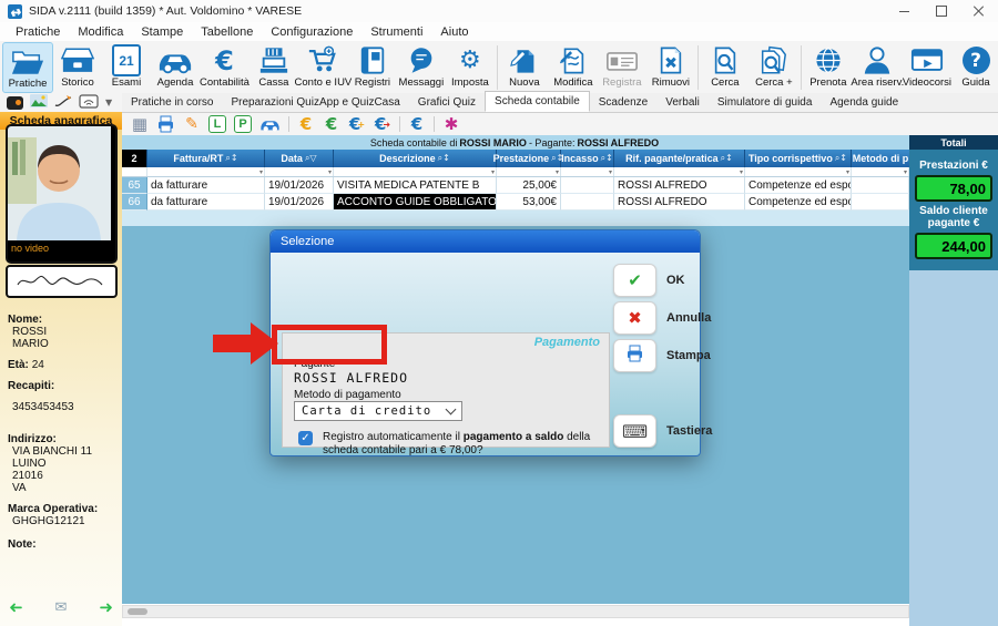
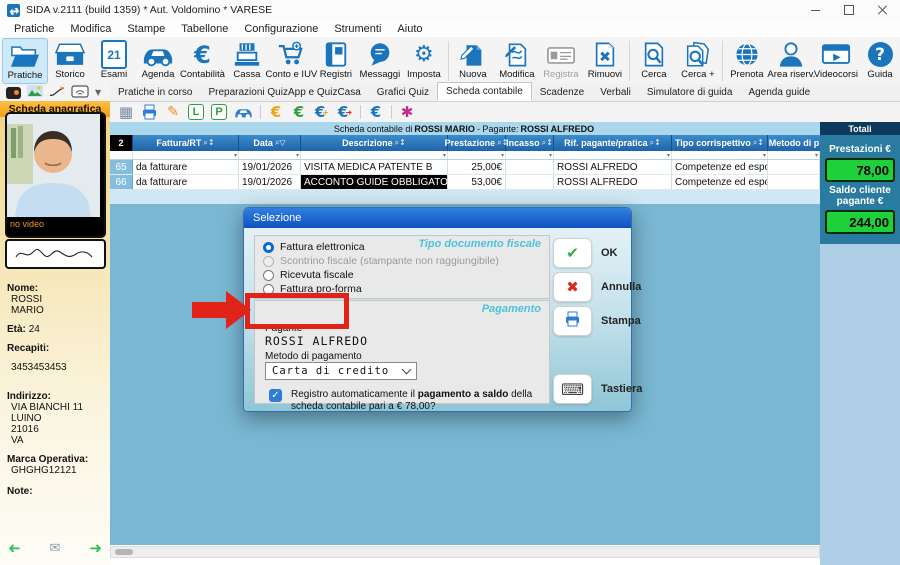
  SIDA v.2111 (build 1359) * Aut. Voldomino * VARESE
  Pratiche
  Modifica
  Stampe
  Tabellone
  Configurazione
  Strumenti
  Aiuto
  Pratiche
  Storico
  21
  Esami
  Agenda
  €
  Contabilità
  Cassa
  Conto e IUV
  Registri
  Messaggi
  ⚙
  Imposta
  Nuova
  Modifica
  Registra
  Rimuovi
  Cerca
  Cerca +
  Prenota
  Area riserv.
  Videocorsi
  ?
  Guida
  ▼
  Pratiche in corso
  Preparazioni QuizApp e QuizCasa
  Grafici Quiz
  Scheda contabile
  Scadenze
  Verbali
  Simulatore di guida
  Agenda guide
  ▦
  ✎
  L
  P
  €
  €
  €
  +
  €
  ➜
  €
  ✱
  Scheda anagrafica
  no video
  Nome:
  ROSSI
  MARIO
  Età: 24
  Recapiti:
  3453453453
  Indirizzo:
  VIA BIANCHI 11
  LUINO
  21016
  VA
  Marca Operativa:
  GHGHG12121
  Note:
  ✉
  ➜
  Scheda contabile di
  ROSSI MARIO
  - Pagante:
  ROSSI ALFREDO
  2
  Fattura/RT
  ⌕↕
  Data
  ⌕▽
  Descrizione
  ⌕↕
  Prestazione
  ⌕↕
  Incasso
  ⌕↕
  Rif. pagante/pratica
  ⌕↕
  Tipo corrispettivo
  ⌕↕
  Metodo di p
  65
  da fatturare
  19/01/2026
  VISITA MEDICA PATENTE B
  25,00€
  ROSSI ALFREDO
  Competenze ed espo
  66
  da fatturare
  19/01/2026
  ACCONTO GUIDE OBBLIGATO
  53,00€
  ROSSI ALFREDO
  Competenze ed espo
  Totali
  Prestazioni €
  78,00
  Saldo cliente pagante €
  244,00
  Selezione
+ Tipo documento fiscale
+ Fattura elettronica
+ Scontrino fiscale (stampante non raggiungibile)
+ Ricevuta fiscale
+ Fattura pro-forma
  Pagamento
  Pagante
  ROSSI ALFREDO
  Metodo di pagamento
  Carta di credito
  ✓
  Registro automaticamente il pagamento a saldo della scheda contabile pari a € 78,00?
  ✔
  OK
  ✖
  Annulla
  Stampa
  ⌨
  Tastiera
